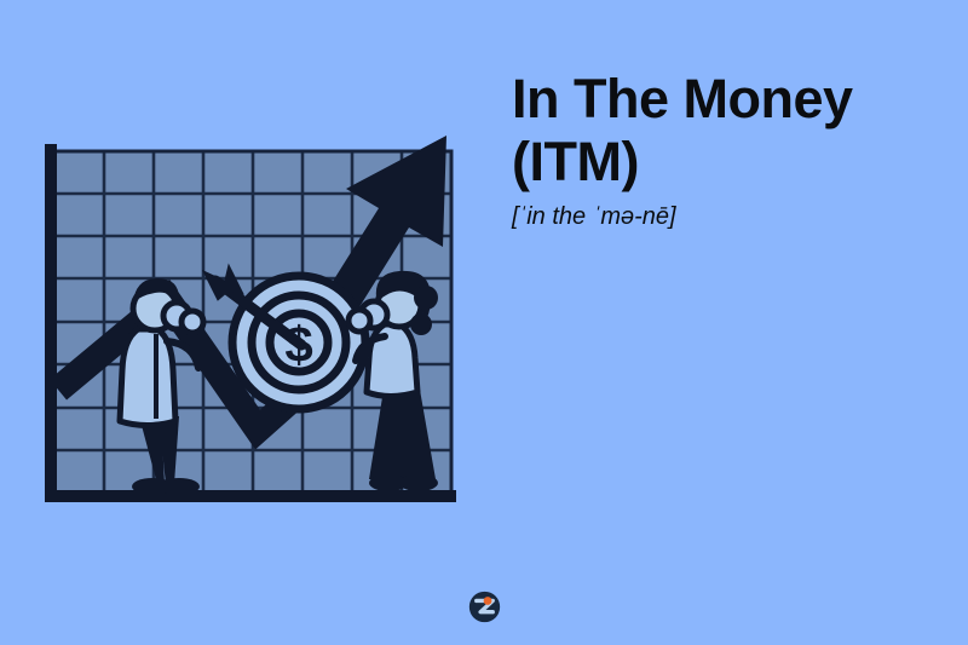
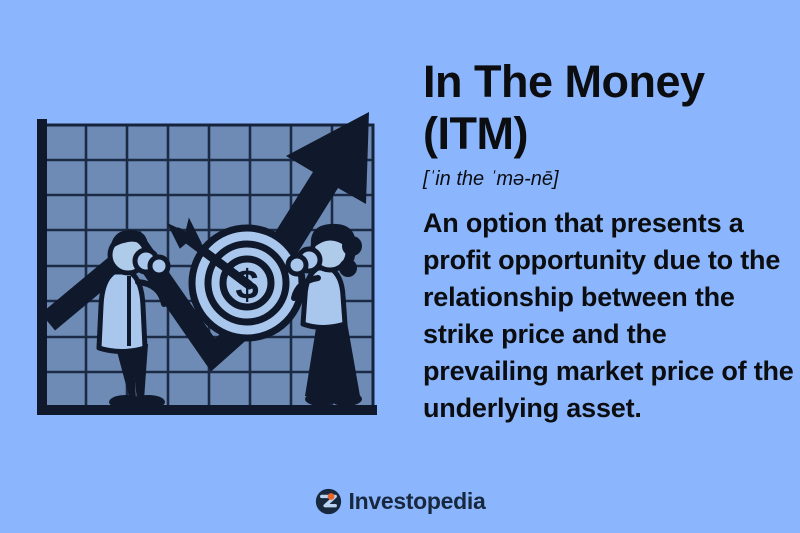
  In The Money (ITM)
  [ˈin the ˈmə-nē]
+ An option that presents a profit opportunity due to the relationship between the strike price and the prevailing market price of the underlying asset.
+ Investopedia
